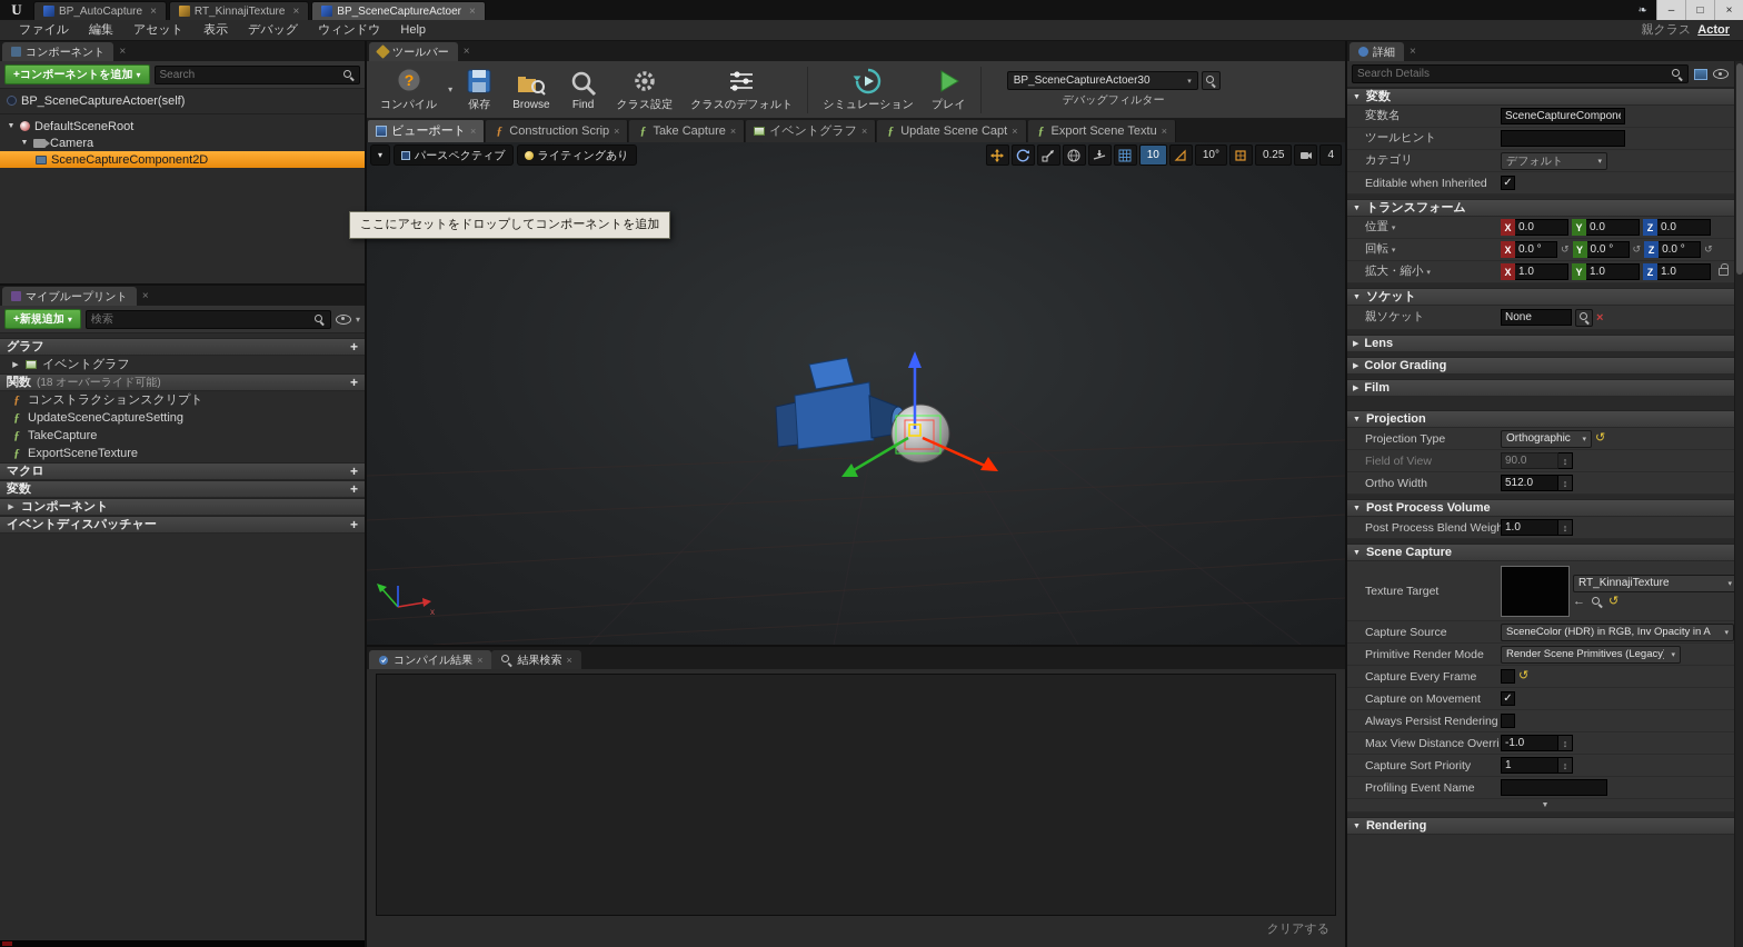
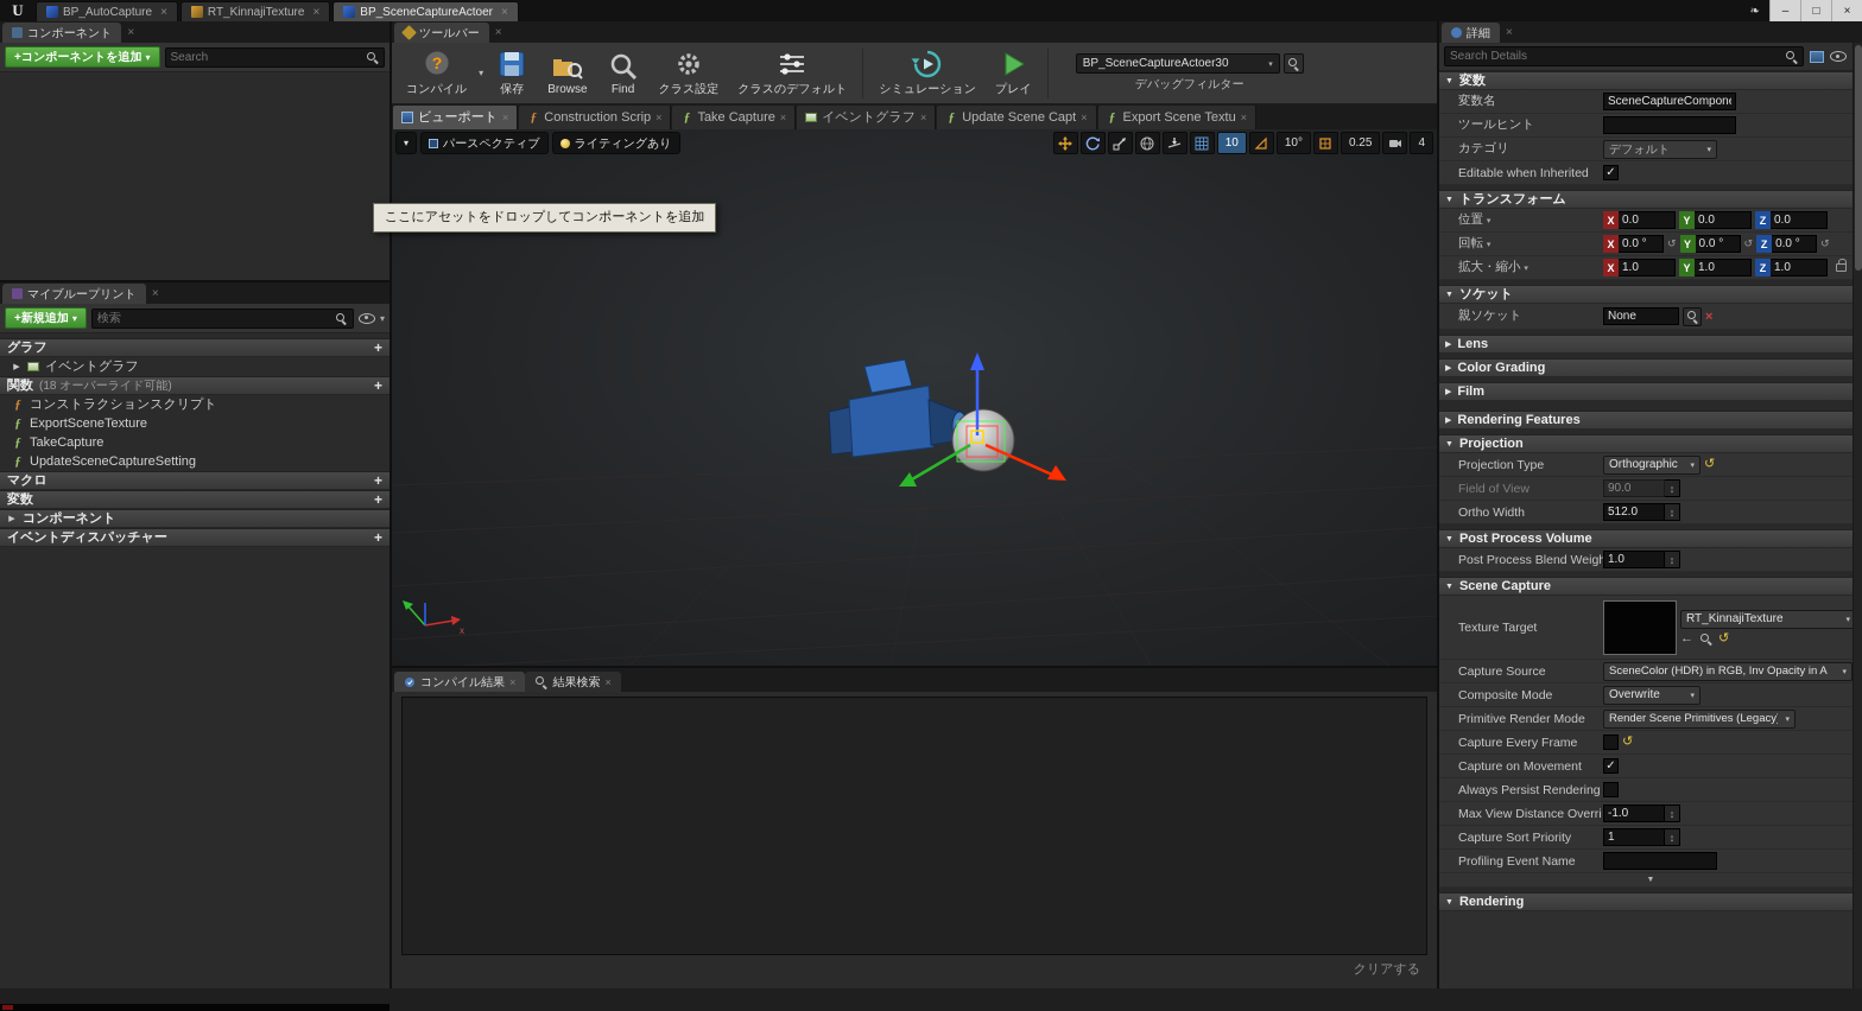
  U
  BP_AutoCapture
  ×
  RT_KinnajiTexture
  ×
  BP_SceneCaptureActoer
  ×
  ❧
  –
  □
  ×
- ファイル
- 編集
- アセット
- 表示
- デバッグ
- ウィンドウ
- Help
- 親クラス
- Actor
  コンポーネント
  ×
  +コンポーネントを追加
  ▾
  Search
- BP_SceneCaptureActoer(self)
- DefaultSceneRoot
- Camera
- SceneCaptureComponent2D
  マイブループリント
  ×
  +新規追加
  ▾
  検索
  ▾
  グラフ
  +
  イベントグラフ
  関数
  (18 オーバーライド可能)
  +
  ƒ
  コンストラクションスクリプト
  ƒ
- UpdateSceneCaptureSetting
+ ExportSceneTexture
  ƒ
  TakeCapture
  ƒ
- ExportSceneTexture
+ UpdateSceneCaptureSetting
  マクロ
  +
  変数
  +
  コンポーネント
  イベントディスパッチャー
  +
  ツールバー
  ×
  ?
  コンパイル
  ▾
  保存
  Browse
  Find
  クラス設定
  クラスのデフォルト
  シミュレーション
  プレイ
  BP_SceneCaptureActoer30
  デバッグフィルター
  ビューポート
  ×
  ƒ
  Construction Scrip
  ×
  ƒ
  Take Capture
  ×
  イベントグラフ
  ×
  ƒ
  Update Scene Capt
  ×
  ƒ
  Export Scene Textu
  ×
  x
  ▾
  パースペクティブ
  ライティングあり
  10
  10°
  0.25
  4
  ここにアセットをドロップしてコンポーネントを追加
  コンパイル結果
  ×
  結果検索
  ×
  クリアする
  詳細
  ×
  Search Details
  変数
  変数名
  SceneCaptureCompon
  ツールヒント
  カテゴリ
  デフォルト
  Editable when Inherited
  ✓
  トランスフォーム
  X
  0.0
  Y
  0.0
  Z
  0.0
  X
  0.0 °
  ↺
  Y
  0.0 °
  ↺
  Z
  0.0 °
  ↺
  拡大・縮小
  X
  1.0
  Y
  1.0
  Z
  1.0
  ソケット
  親ソケット
  None
  ×
  Lens
  Color Grading
  Film
+ Rendering Features
  Projection
  Projection Type
  Orthographic
  ↺
  Field of View
  90.0
  ↕
  Ortho Width
  512.0
  ↕
  Post Process Volume
  Post Process Blend Weig
  1.0
  ↕
  Scene Capture
  Texture Target
  RT_KinnajiTexture
  ←
  ↺
  Capture Source
  SceneColor (HDR) in RGB, Inv Opacity in A
+ Composite Mode
+ Overwrite
  Primitive Render Mode
  Render Scene Primitives (Legacy
  Capture Every Frame
  ↺
  Capture on Movement
  ✓
  Always Persist Rendering
  Max View Distance Overri
  -1.0
  ↕
  Capture Sort Priority
  1
  ↕
  Profiling Event Name
  Rendering
